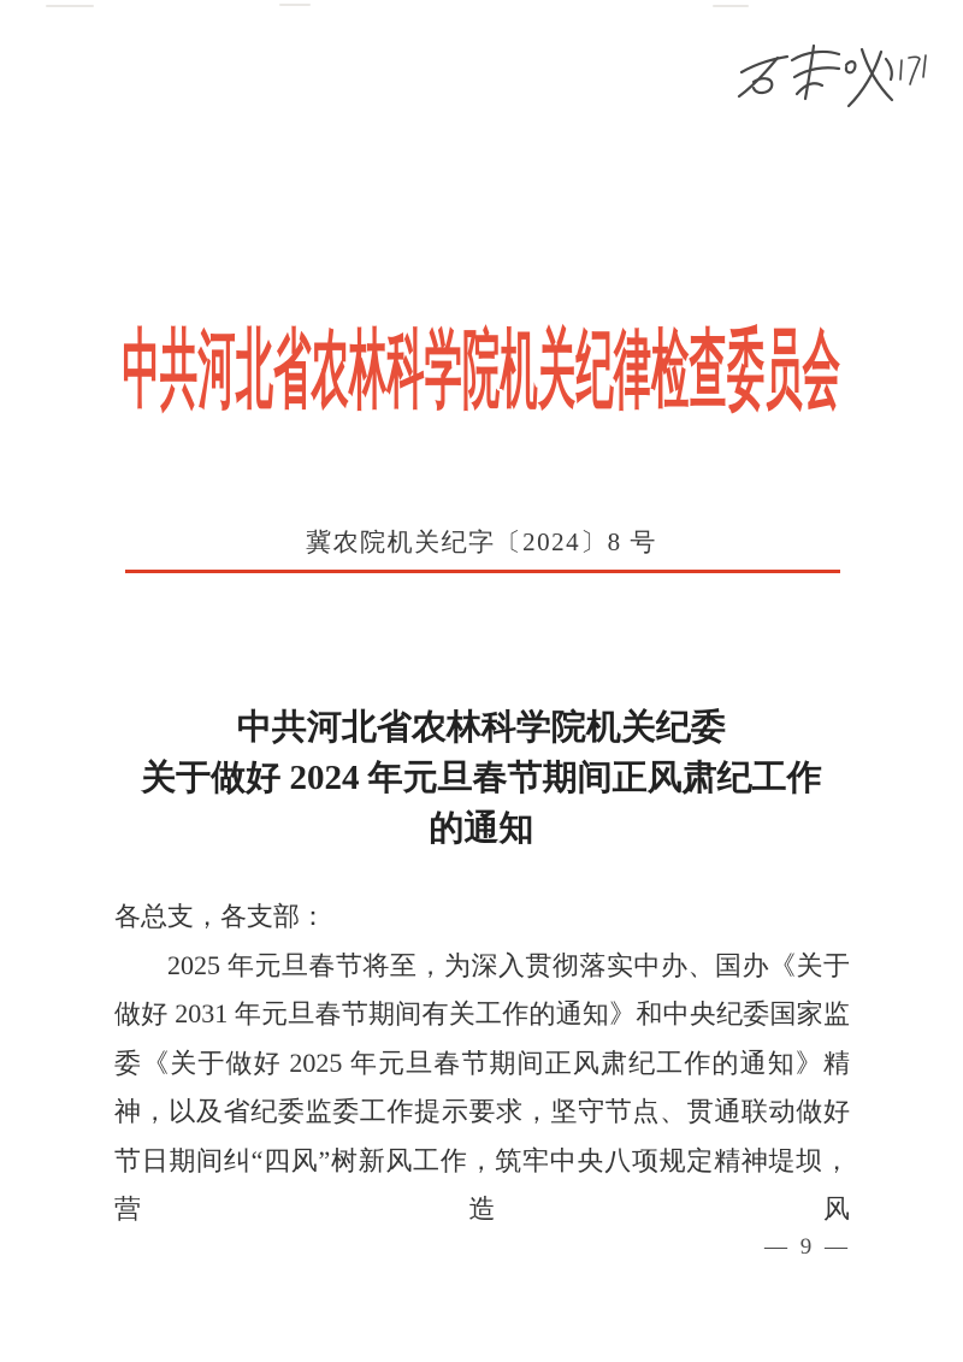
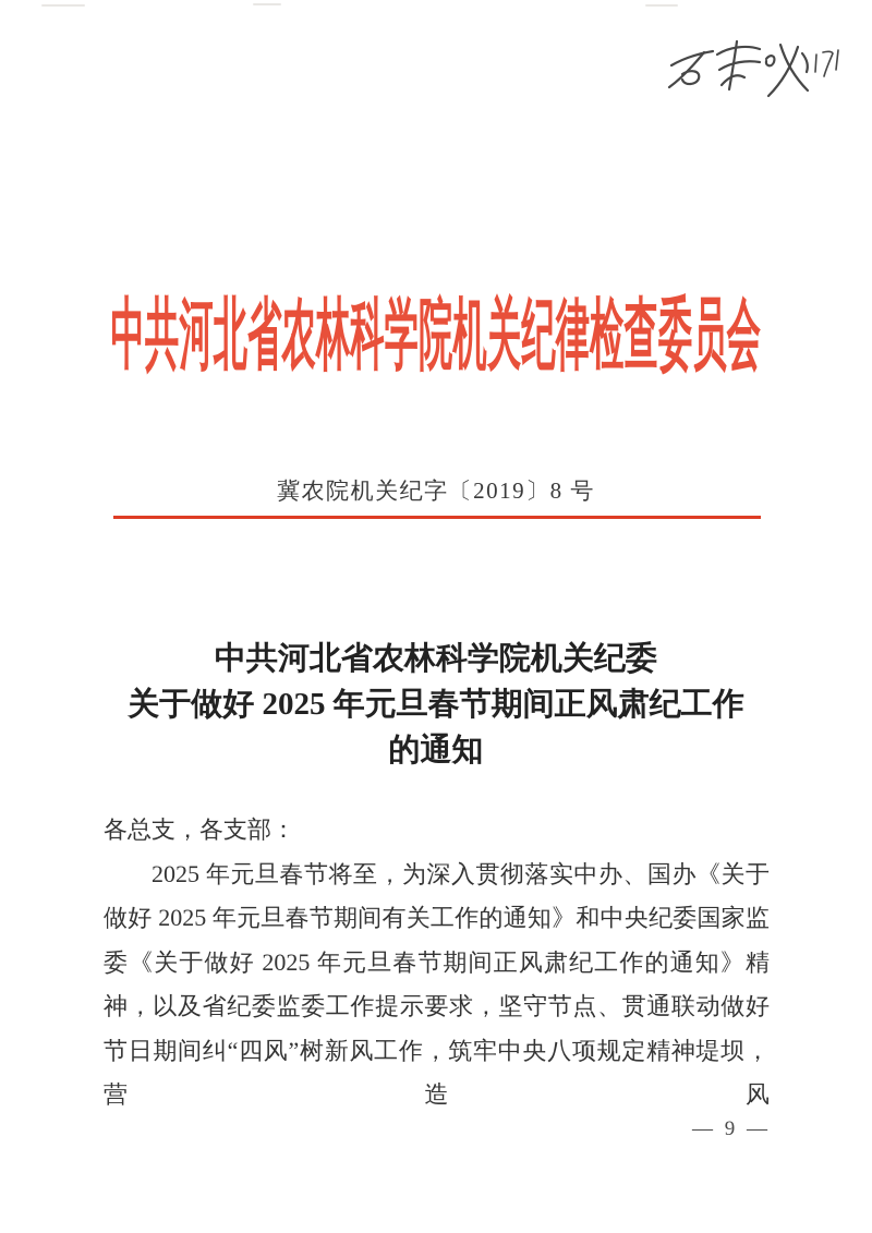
  中共河北省农林科学院机关纪律检查委员会
- 冀农院机关纪字〔2024〕8 号
+ 冀农院机关纪字〔2019〕8 号
  中共河北省农林科学院机关纪委
- 关于做好 2024 年元旦春节期间正风肃纪工作
+ 关于做好 2025 年元旦春节期间正风肃纪工作
  的通知
  各总支，各支部：
- 2025 年元旦春节将至，为深入贯彻落实中办、国办《关于做好 2031 年元旦春节期间有关工作的通知》和中央纪委国家监委《关于做好 2025 年元旦春节期间正风肃纪工作的通知》精神，以及省纪委监委工作提示要求，坚守节点、贯通联动做好节日期间纠“四风”树新风工作，筑牢中央八项规定精神堤坝，营造风
+ 2025 年元旦春节将至，为深入贯彻落实中办、国办《关于做好 2025 年元旦春节期间有关工作的通知》和中央纪委国家监委《关于做好 2025 年元旦春节期间正风肃纪工作的通知》精神，以及省纪委监委工作提示要求，坚守节点、贯通联动做好节日期间纠“四风”树新风工作，筑牢中央八项规定精神堤坝，营造风
  — 9 —
